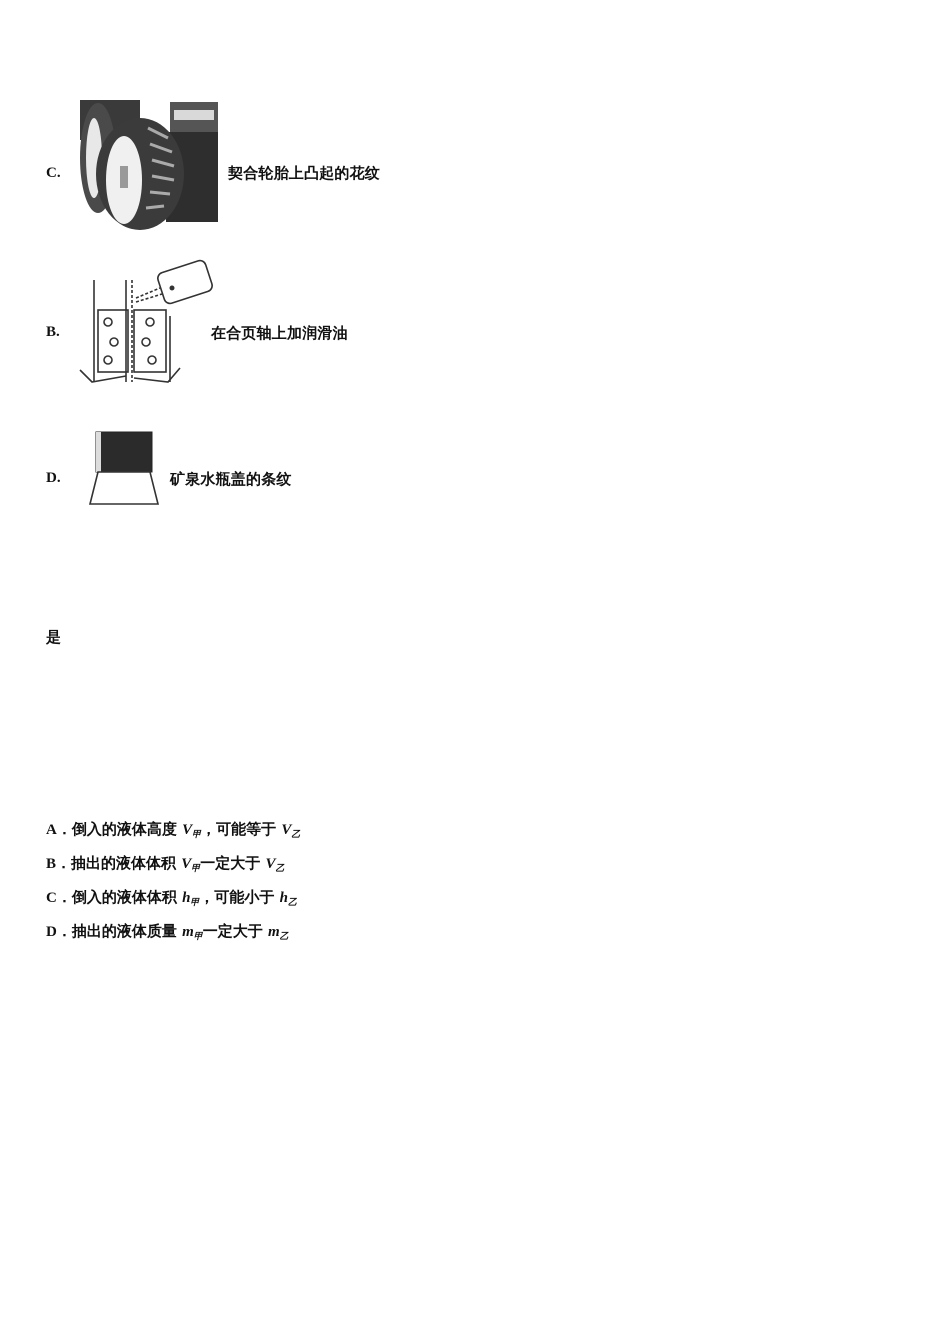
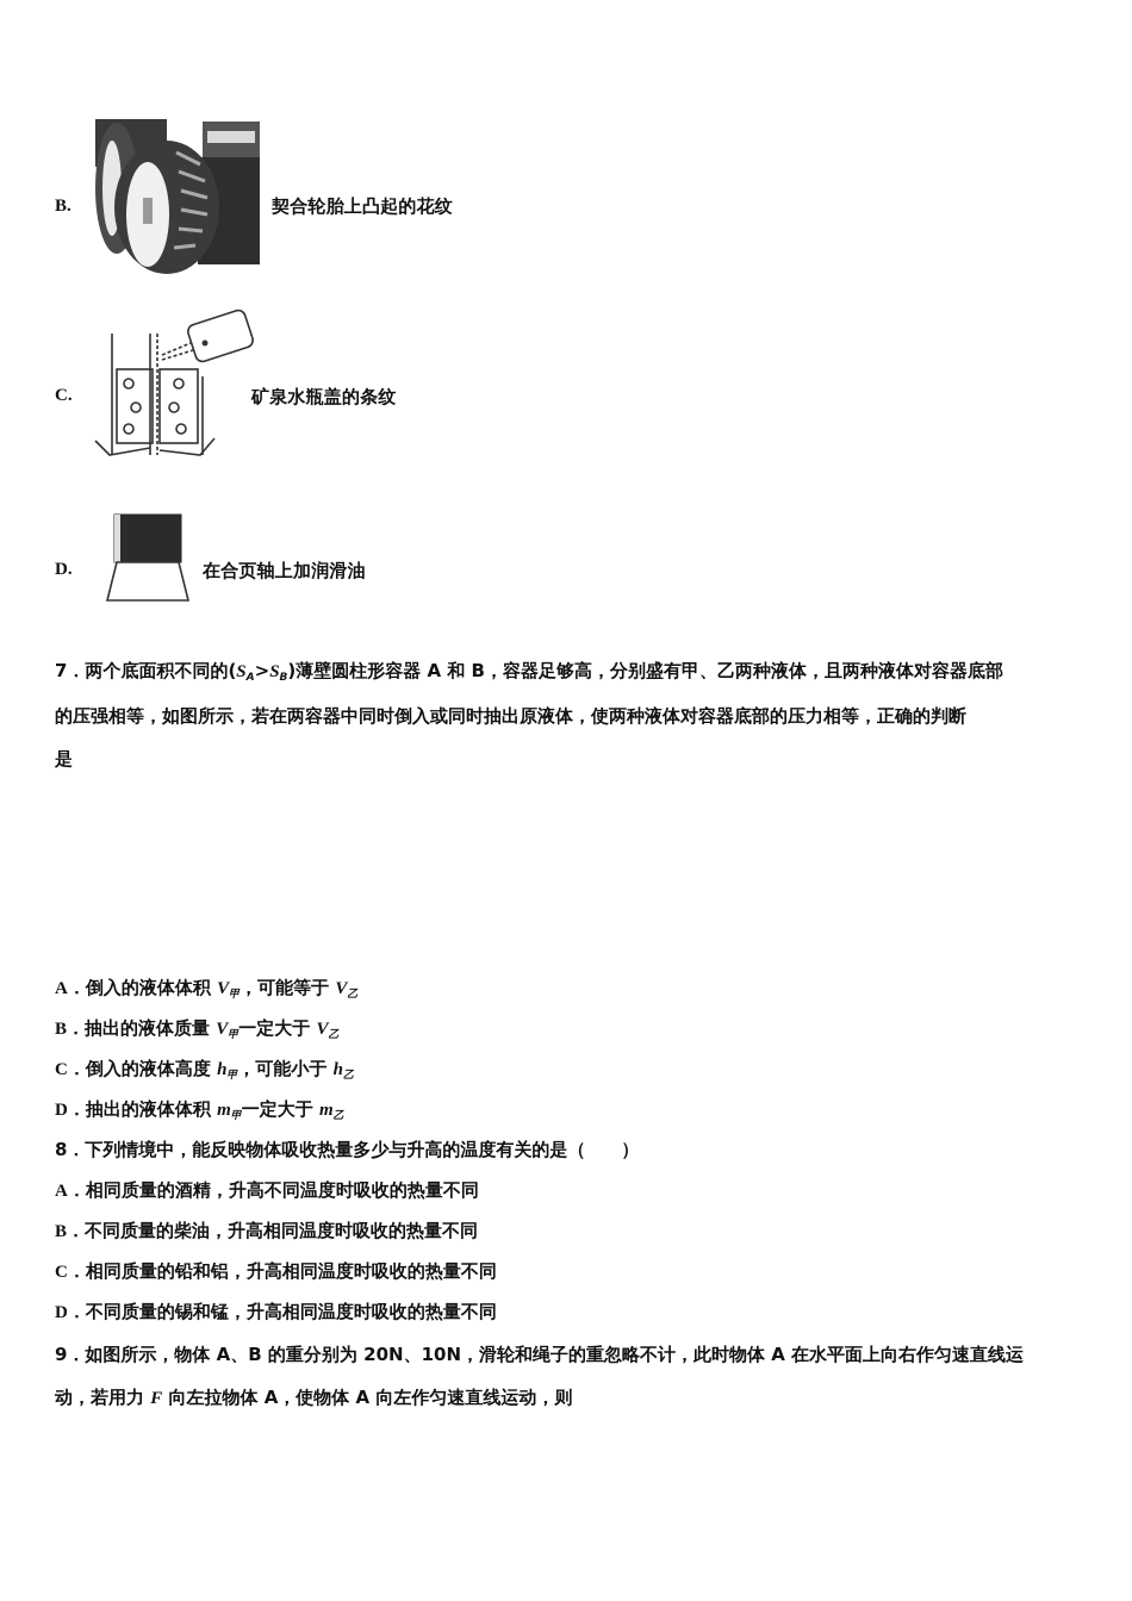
- C.
+ B.
  契合轮胎上凸起的花纹
- B.
+ C.
- 在合页轴上加润滑油
+ 矿泉水瓶盖的条纹
  D.
- 矿泉水瓶盖的条纹
+ 在合页轴上加润滑油
+ 7．两个底面积不同的(SA>SB)薄壁圆柱形容器 A 和 B，容器足够高，分别盛有甲、乙两种液体，且两种液体对容器底部
+ 的压强相等，如图所示，若在两容器中同时倒入或同时抽出原液体，使两种液体对容器底部的压力相等，正确的判断
  是
- A．倒入的液体高度 V甲，可能等于 V乙
+ A．倒入的液体体积 V甲，可能等于 V乙
- B．抽出的液体体积 V甲一定大于 V乙
+ B．抽出的液体质量 V甲一定大于 V乙
- C．倒入的液体体积 h甲，可能小于 h乙
+ C．倒入的液体高度 h甲，可能小于 h乙
- D．抽出的液体质量 m甲一定大于 m乙
+ D．抽出的液体体积 m甲一定大于 m乙
+ 8．下列情境中，能反映物体吸收热量多少与升高的温度有关的是（ ）
+ A．相同质量的酒精，升高不同温度时吸收的热量不同
+ B．不同质量的柴油，升高相同温度时吸收的热量不同
+ C．相同质量的铅和铝，升高相同温度时吸收的热量不同
+ D．不同质量的锡和锰，升高相同温度时吸收的热量不同
+ 9．如图所示，物体 A、B 的重分别为 20N、10N，滑轮和绳子的重忽略不计，此时物体 A 在水平面上向右作匀速直线运
+ 动，若用力 F 向左拉物体 A，使物体 A 向左作匀速直线运动，则
